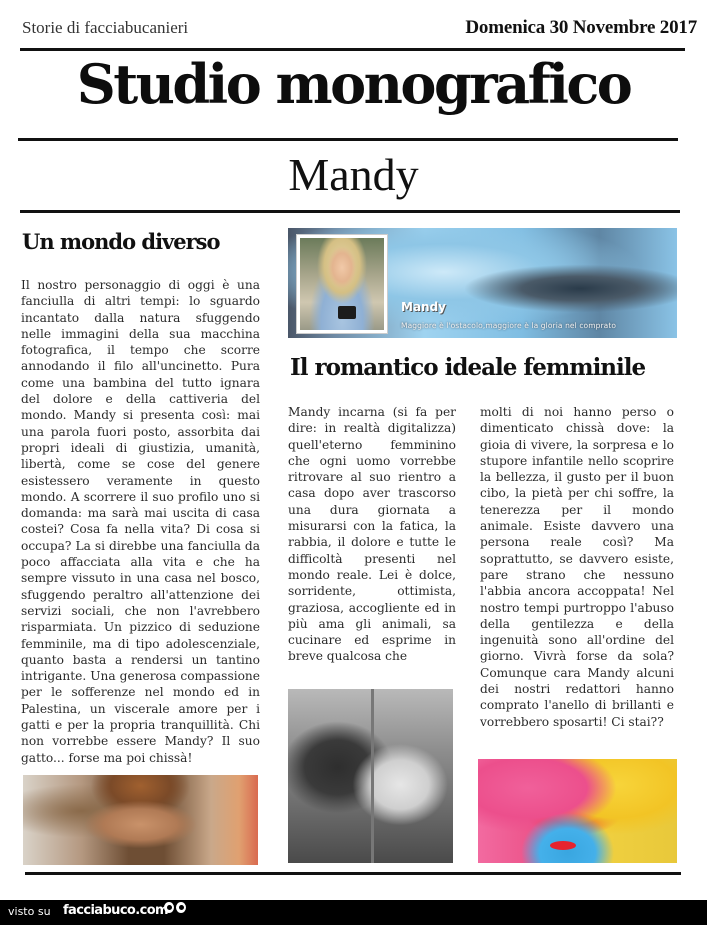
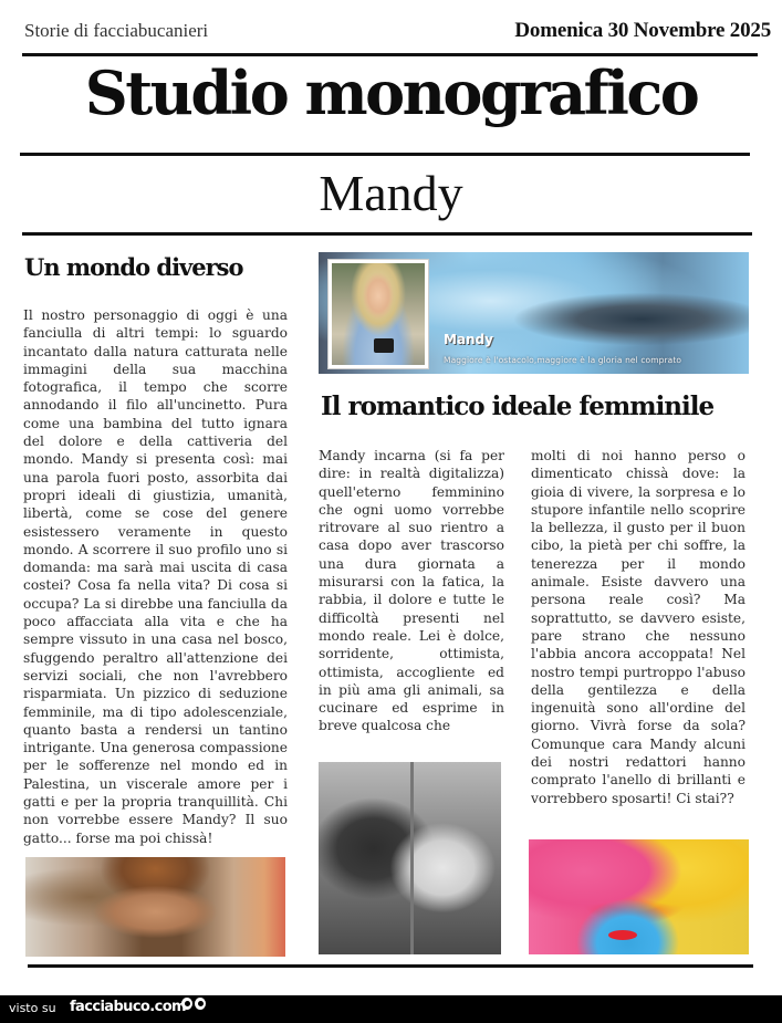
  Storie di facciabucanieri
- Domenica 30 Novembre 2017
+ Domenica 30 Novembre 2025
  Studio monografico
  Mandy
  Un mondo diverso
- Il nostro personaggio di oggi è una fanciulla di altri tempi: lo sguardo incantato dalla natura sfuggendo nelle immagini della sua macchina fotografica, il tempo che scorre annodando il filo all'uncinetto. Pura come una bambina del tutto ignara del dolore e della cattiveria del mondo. Mandy si presenta così: mai una parola fuori posto, assorbita dai propri ideali di giustizia, umanità, libertà, come se cose del genere esistessero veramente in questo mondo. A scorrere il suo profilo uno si domanda: ma sarà mai uscita di casa costei? Cosa fa nella vita? Di cosa si occupa? La si direbbe una fanciulla da poco affacciata alla vita e che ha sempre vissuto in una casa nel bosco, sfuggendo peraltro all'attenzione dei servizi sociali, che non l'avrebbero risparmiata. Un pizzico di seduzione femminile, ma di tipo adolescenziale, quanto basta a rendersi un tantino intrigante. Una generosa compassione per le sofferenze nel mondo ed in Palestina, un viscerale amore per i gatti e per la propria tranquillità. Chi non vorrebbe essere Mandy? Il suo gatto... forse ma poi chissà!
+ Il nostro personaggio di oggi è una fanciulla di altri tempi: lo sguardo incantato dalla natura catturata nelle immagini della sua macchina fotografica, il tempo che scorre annodando il filo all'uncinetto. Pura come una bambina del tutto ignara del dolore e della cattiveria del mondo. Mandy si presenta così: mai una parola fuori posto, assorbita dai propri ideali di giustizia, umanità, libertà, come se cose del genere esistessero veramente in questo mondo. A scorrere il suo profilo uno si domanda: ma sarà mai uscita di casa costei? Cosa fa nella vita? Di cosa si occupa? La si direbbe una fanciulla da poco affacciata alla vita e che ha sempre vissuto in una casa nel bosco, sfuggendo peraltro all'attenzione dei servizi sociali, che non l'avrebbero risparmiata. Un pizzico di seduzione femminile, ma di tipo adolescenziale, quanto basta a rendersi un tantino intrigante. Una generosa compassione per le sofferenze nel mondo ed in Palestina, un viscerale amore per i gatti e per la propria tranquillità. Chi non vorrebbe essere Mandy? Il suo gatto... forse ma poi chissà!
  Mandy
  Maggiore è l'ostacolo,maggiore è la gloria nel comprato
  Il romantico ideale femminile
- Mandy incarna (si fa per dire: in realtà digitalizza) quell'eterno femminino che ogni uomo vorrebbe ritrovare al suo rientro a casa dopo aver trascorso una dura giornata a misurarsi con la fatica, la rabbia, il dolore e tutte le difficoltà presenti nel mondo reale. Lei è dolce, sorridente, ottimista, graziosa, accogliente ed in più ama gli animali, sa cucinare ed esprime in breve qualcosa che
+ Mandy incarna (si fa per dire: in realtà digitalizza) quell'eterno femminino che ogni uomo vorrebbe ritrovare al suo rientro a casa dopo aver trascorso una dura giornata a misurarsi con la fatica, la rabbia, il dolore e tutte le difficoltà presenti nel mondo reale. Lei è dolce, sorridente, ottimista, ottimista, accogliente ed in più ama gli animali, sa cucinare ed esprime in breve qualcosa che
  molti di noi hanno perso o dimenticato chissà dove: la gioia di vivere, la sorpresa e lo stupore infantile nello scoprire la bellezza, il gusto per il buon cibo, la pietà per chi soffre, la tenerezza per il mondo animale. Esiste davvero una persona reale così? Ma soprattutto, se davvero esiste, pare strano che nessuno l'abbia ancora accoppata! Nel nostro tempi purtroppo l'abuso della gentilezza e della ingenuità sono all'ordine del giorno. Vivrà forse da sola? Comunque cara Mandy alcuni dei nostri redattori hanno comprato l'anello di brillanti e vorrebbero sposarti! Ci stai??
  visto su
  facciabuco.com
